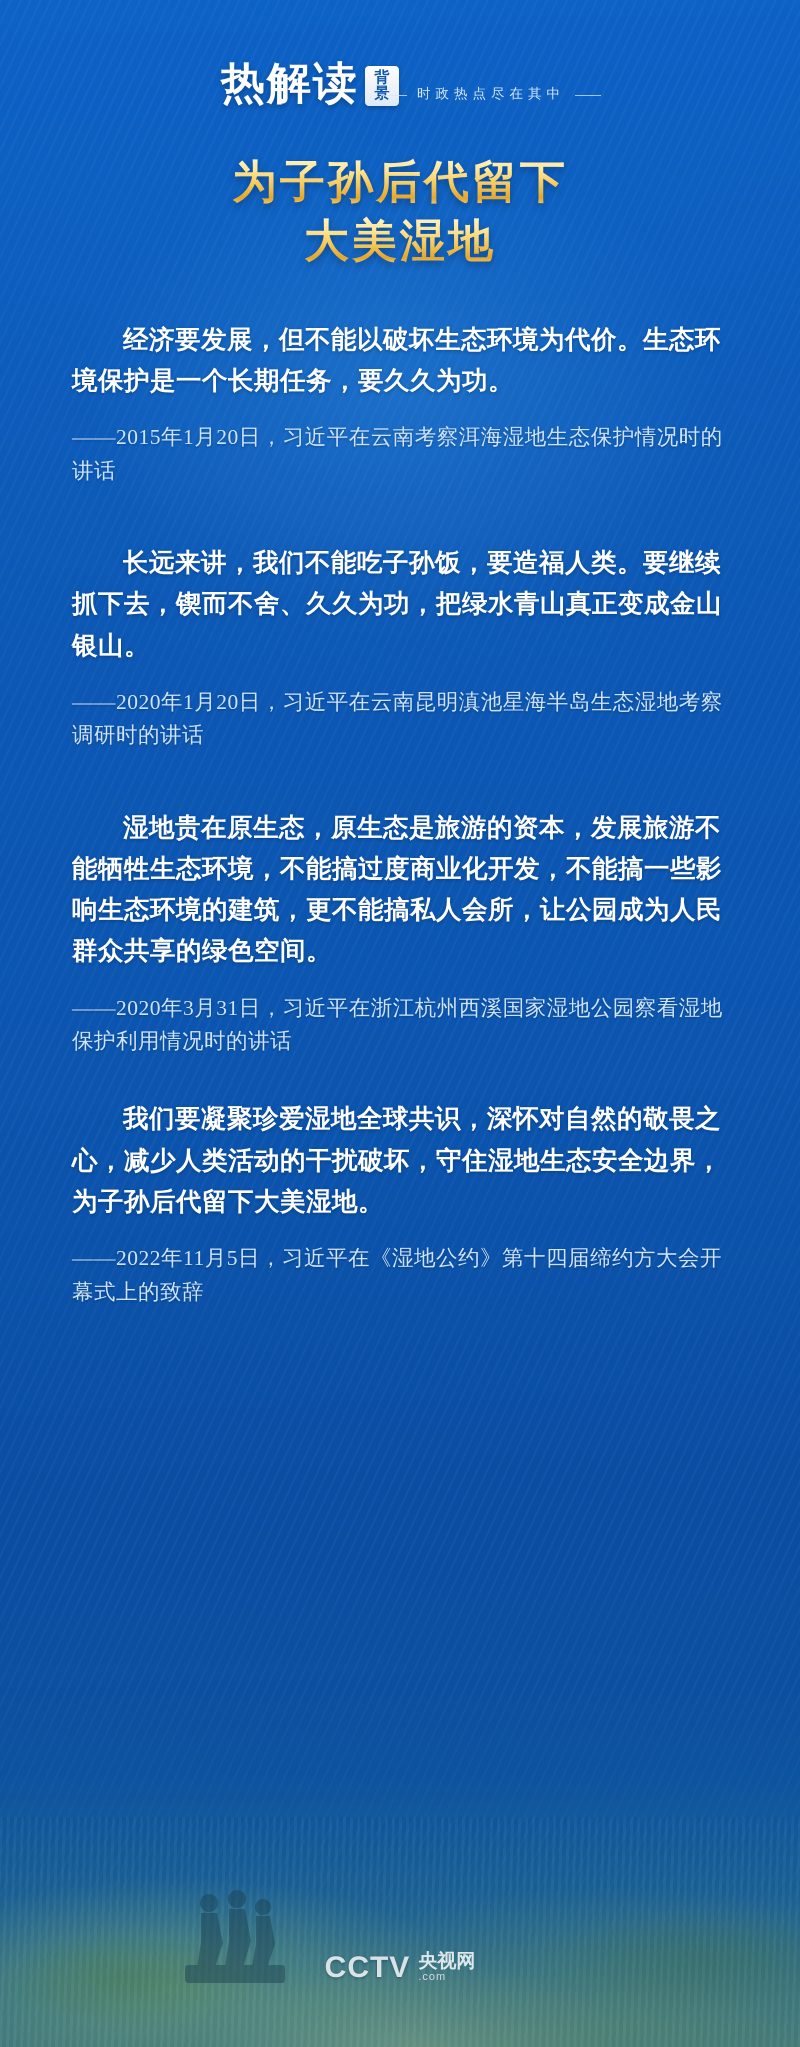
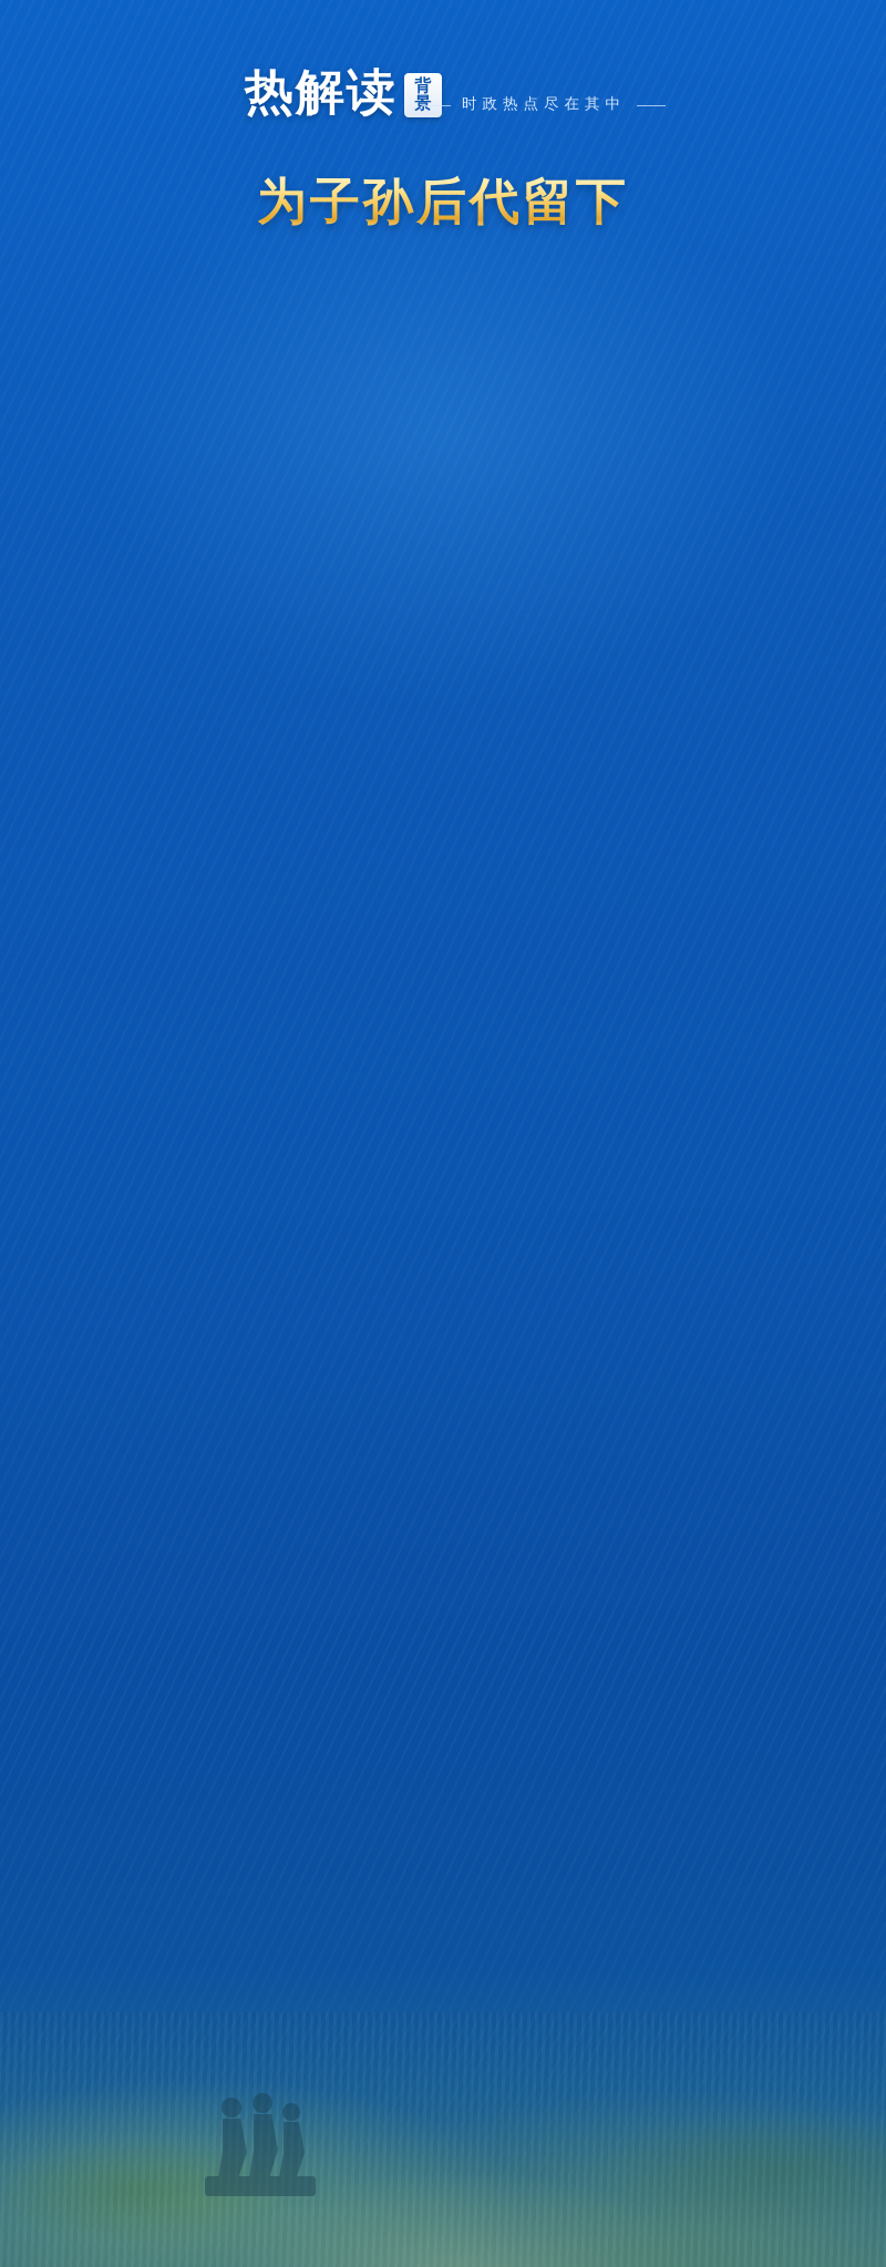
  热解读
  背
  景
  时政热点尽在其中
  为子孙后代留下
- 大美湿地
- 经济要发展，但不能以破坏生态环境为代价。生态环境保护是一个长期任务，要久久为功。
- ——2015年1月20日，习近平在云南考察洱海湿地生态保护情况时的讲话
- 长远来讲，我们不能吃子孙饭，要造福人类。要继续抓下去，锲而不舍、久久为功，把绿水青山真正变成金山银山。
- ——2020年1月20日，习近平在云南昆明滇池星海半岛生态湿地考察调研时的讲话
- 湿地贵在原生态，原生态是旅游的资本，发展旅游不能牺牲生态环境，不能搞过度商业化开发，不能搞一些影响生态环境的建筑，更不能搞私人会所，让公园成为人民群众共享的绿色空间。
- ——2020年3月31日，习近平在浙江杭州西溪国家湿地公园察看湿地保护利用情况时的讲话
- 我们要凝聚珍爱湿地全球共识，深怀对自然的敬畏之心，减少人类活动的干扰破坏，守住湿地生态安全边界，为子孙后代留下大美湿地。
- ——2022年11月5日，习近平在《湿地公约》第十四届缔约方大会开幕式上的致辞
- CCTV
- 央视网
- .com
